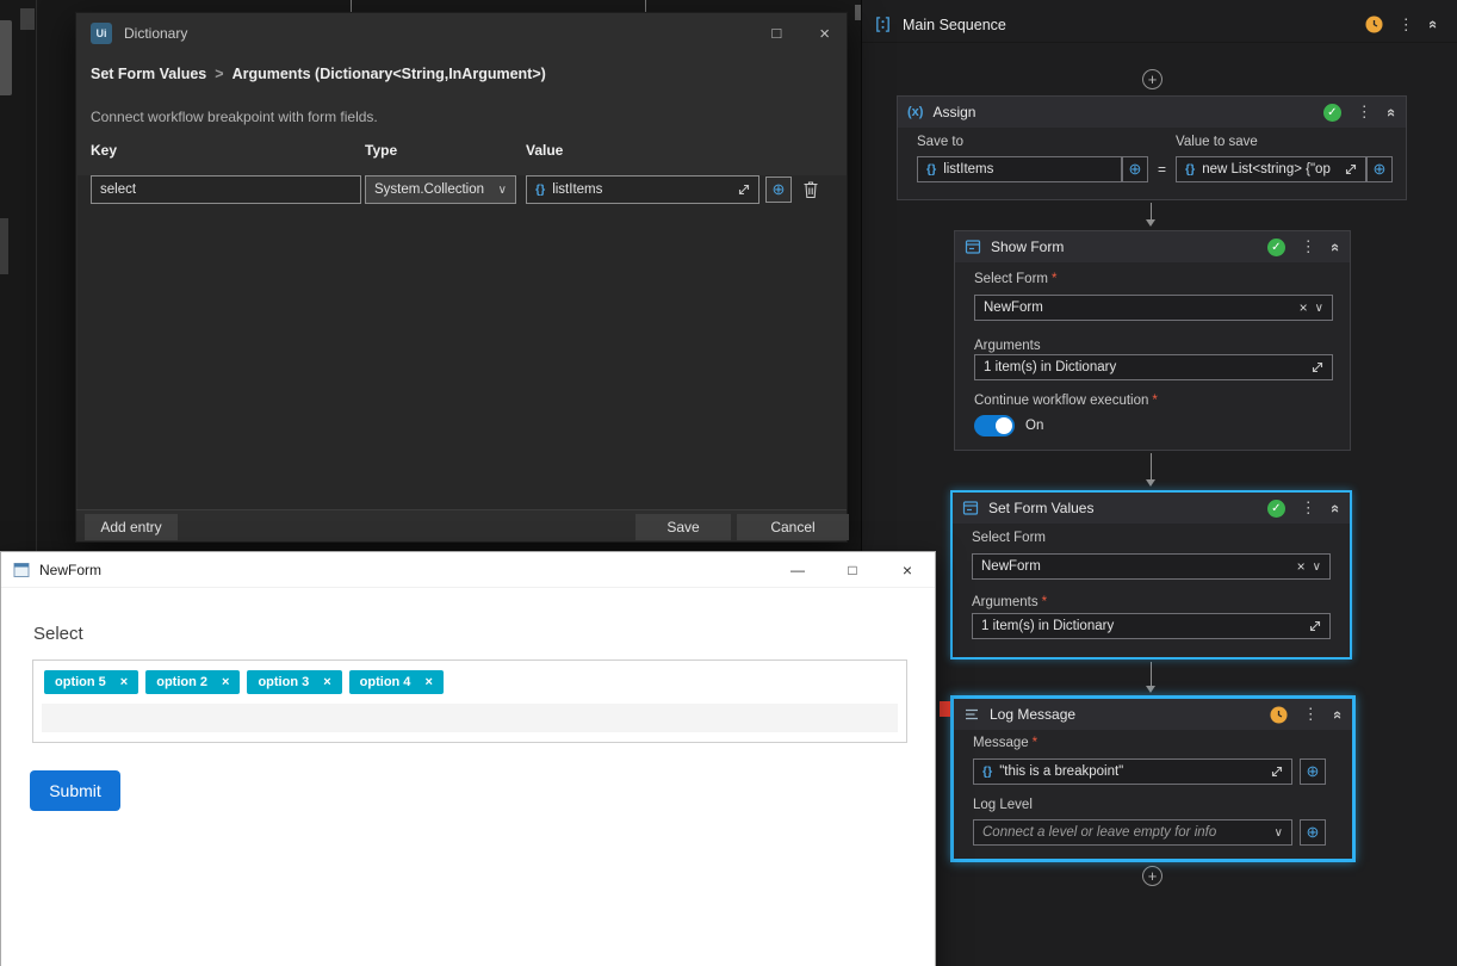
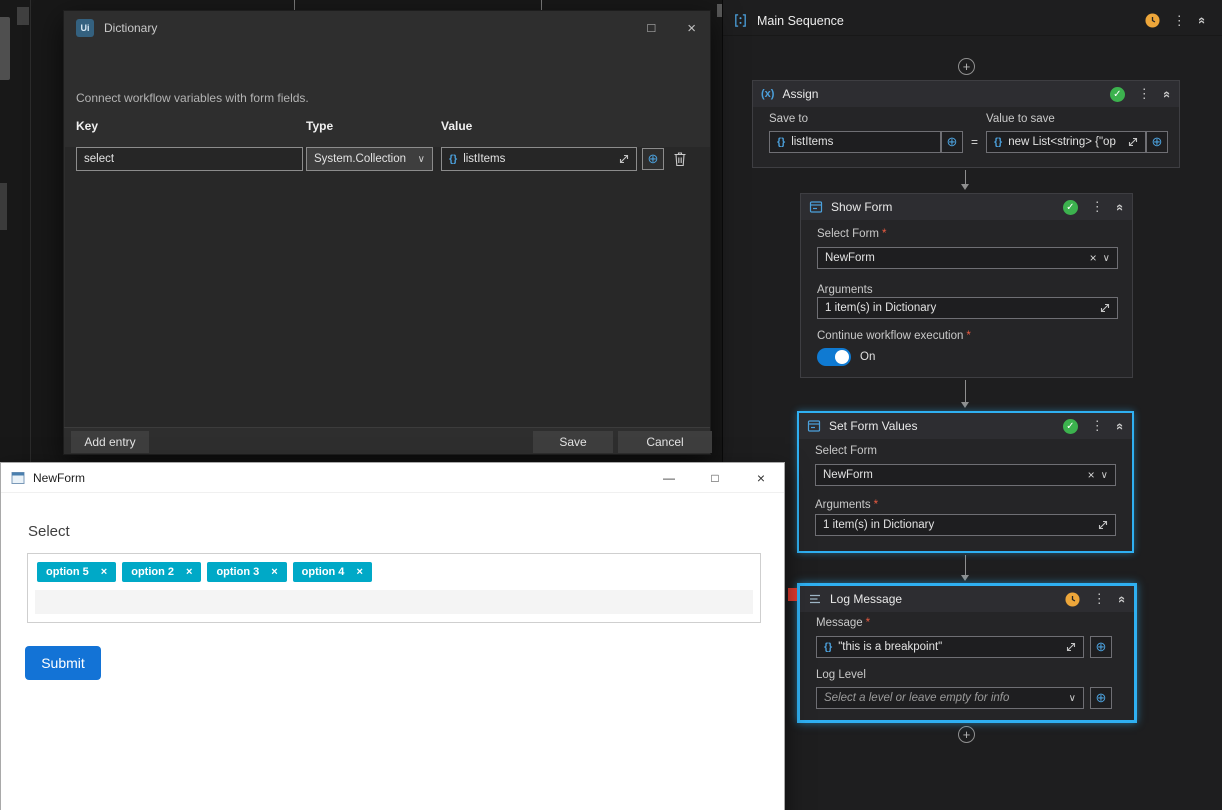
  Main Sequence
  ⋮
  +
  +
  (x)
  Assign
  ✓
  ⋮
  Save to
  {}
  listItems
  ⊕
  =
  Value to save
  {}
  new List<string> {"op
  ⊕
  Show Form
  ✓
  ⋮
  Select Form *
  NewForm
  ×
  ∨
  Arguments
  1 item(s) in Dictionary
  Continue workflow execution *
  On
  Set Form Values
  ✓
  ⋮
  Select Form
  NewForm
  ×
  ∨
  Arguments *
  1 item(s) in Dictionary
  Log Message
  ⋮
  Message *
  {}
  "this is a breakpoint"
  ⊕
  Log Level
- Connect a level or leave empty for info
+ Select a level or leave empty for info
  ∨
  ⊕
  Ui
  Dictionary
  □
  ×
- Set Form Values > Arguments (Dictionary<String,InArgument>)
- Connect workflow breakpoint with form fields.
+ Connect workflow variables with form fields.
  Key
  Type
  Value
  select
  System.Collection
  ∨
  {}
  listItems
  ⊕
  Add entry
  Save
  Cancel
  NewForm
  —
  □
  ×
  Select
  option 5
  ×
  option 2
  ×
  option 3
  ×
  option 4
  ×
  Submit
